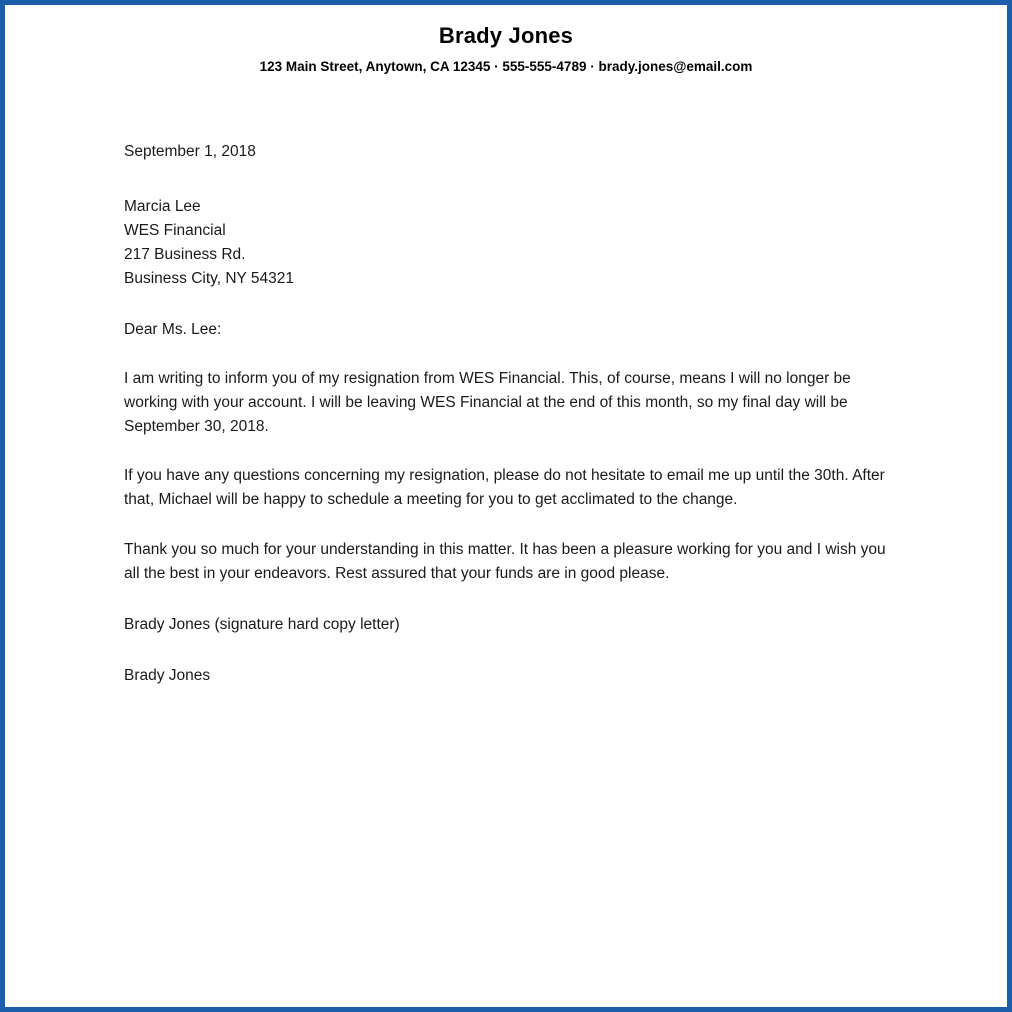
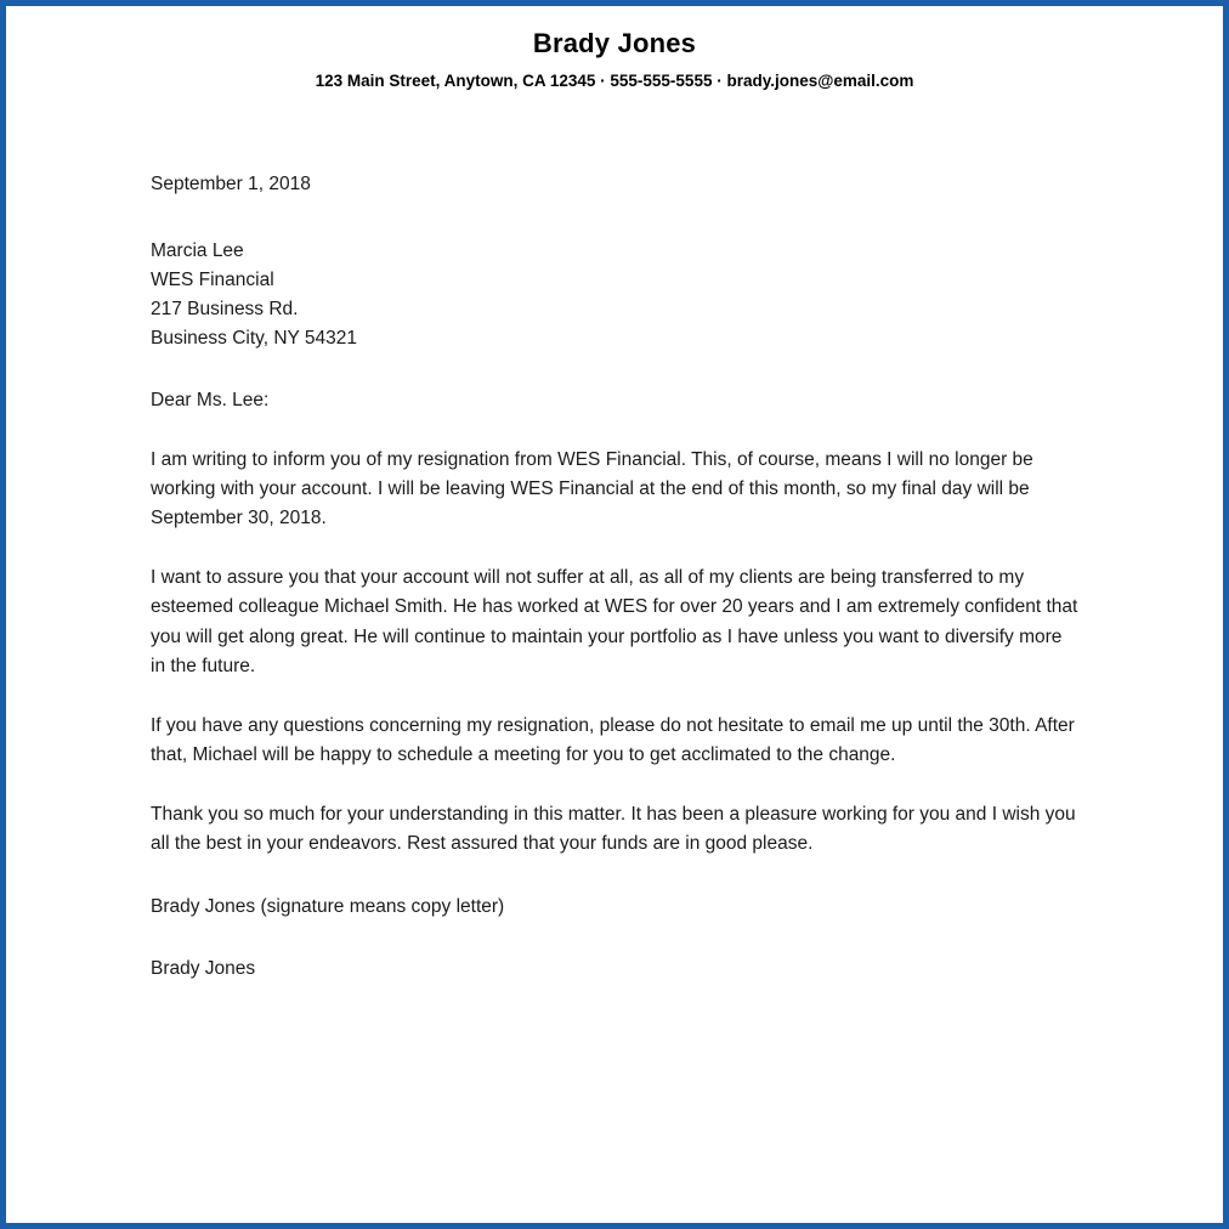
  Brady Jones
- 123 Main Street, Anytown, CA 12345 · 555-555-4789 · brady.jones@email.com
+ 123 Main Street, Anytown, CA 12345 · 555-555-5555 · brady.jones@email.com
  September 1, 2018
  Marcia Lee
  WES Financial
  217 Business Rd.
  Business City, NY 54321
  Dear Ms. Lee:
  I am writing to inform you of my resignation from WES Financial. This, of course, means I will no longer be working with your account. I will be leaving WES Financial at the end of this month, so my final day will be September 30, 2018.
+ I want to assure you that your account will not suffer at all, as all of my clients are being transferred to my esteemed colleague Michael Smith. He has worked at WES for over 20 years and I am extremely confident that you will get along great. He will continue to maintain your portfolio as I have unless you want to diversify more in the future.
  If you have any questions concerning my resignation, please do not hesitate to email me up until the 30th. After that, Michael will be happy to schedule a meeting for you to get acclimated to the change.
  Thank you so much for your understanding in this matter. It has been a pleasure working for you and I wish you all the best in your endeavors. Rest assured that your funds are in good please.
- Brady Jones (signature hard copy letter)
+ Brady Jones (signature means copy letter)
  Brady Jones
